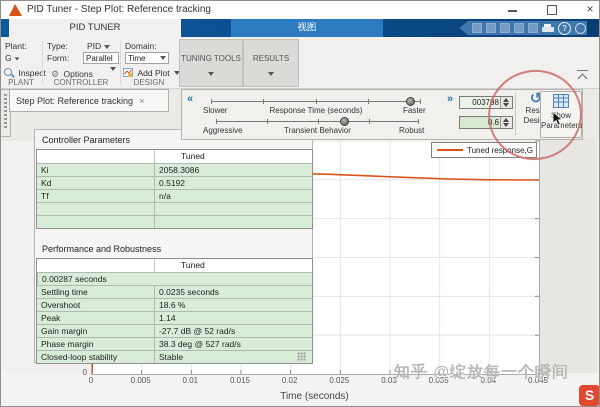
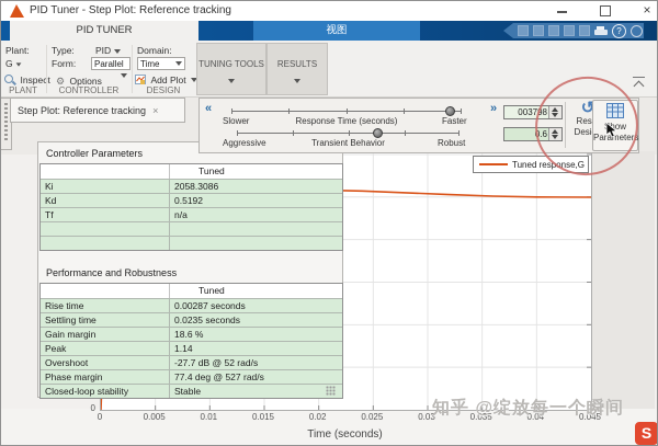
  PID Tuner - Step Plot: Reference tracking
  ×
  PID TUNER
  视图
  ?
  Plant:
  G
  Inspet
  PLANT
  Type:
  PID
  Form:
  Parallel
  ⚙ Options
  CONTROLLER
  Domain:
  Time
  Add Plot
  DESIGN
  TUNING TOOLS
  RESULTS
  Step Plot: Reference tracking
  ×
  Tuned response,G
  0
  0
  0.005
  0.01
  0.015
  0.02
  0.025
  0.03
  0.035
  0.04
  0.045
  Time (seconds)
  «
  Slower
  Response Time (seconds)
  Faster
  Aggressive
  Transient Behavior
  Robust
  »
  003798
  0.6
  ↺
  how
  Parameters
  Controller Parameters
  Tuned
  Ki
  2058.3086
  Kd
  0.5192
  Tf
  n/a
  Performance and Robustness
  Tuned
+ Rise time
  0.00287 seconds
  Settling time
  0.0235 seconds
- Overshoot
+ Gain margin
  18.6 %
  Peak
  1.14
- Gain margin
+ Overshoot
  -27.7 dB @ 52 rad/s
  Phase margin
- 38.3 deg @ 527 rad/s
+ 77.4 deg @ 527 rad/s
  Closed-loop stability
  Stable
  知乎 @绽放每一个瞬间
  S
